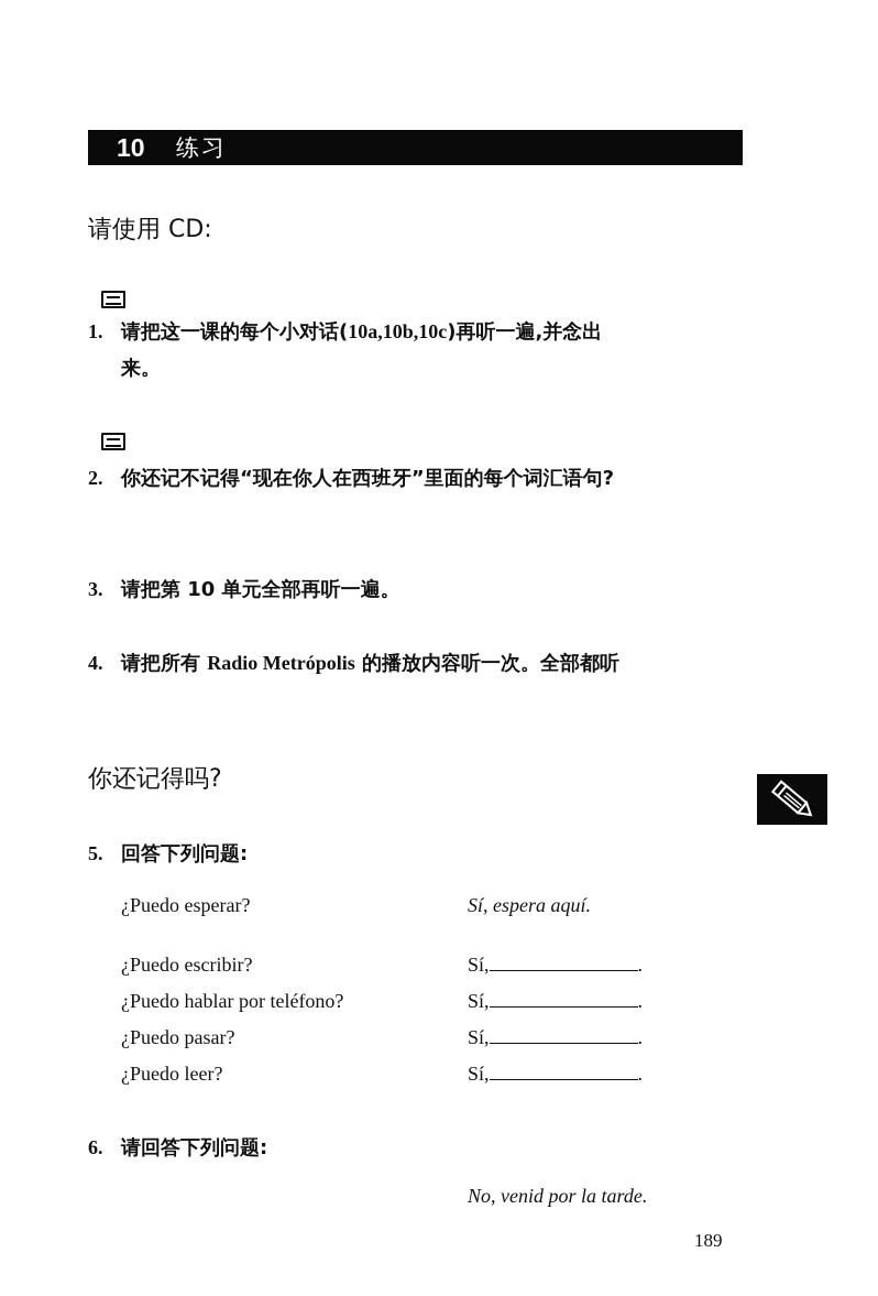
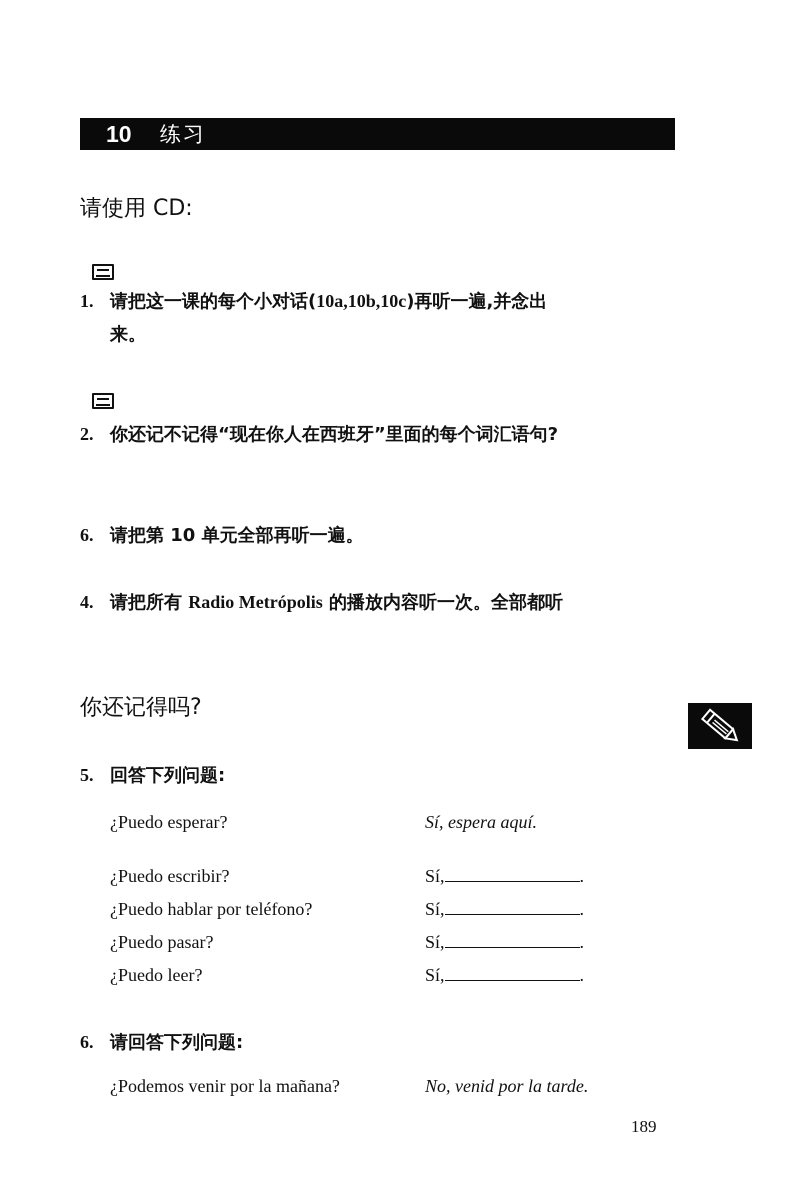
  10
  练习
  请使用 CD:
  1. 请把这一课的每个小对话(10a,10b,10c)再听一遍,并念出
  来。
  2. 你还记不记得“现在你人在西班牙”里面的每个词汇语句?
- 3. 请把第 10 单元全部再听一遍。
+ 6. 请把第 10 单元全部再听一遍。
  4. 请把所有 Radio Metrópolis 的播放内容听一次。全部都听
  你还记得吗?
  5. 回答下列问题:
  ¿Puedo esperar?
  Sí, espera aquí.
  ¿Puedo escribir?
  Sí, .
  ¿Puedo hablar por teléfono?
  Sí, .
  ¿Puedo pasar?
  Sí, .
  ¿Puedo leer?
  Sí, .
  6. 请回答下列问题:
+ ¿Podemos venir por la mañana?
  No, venid por la tarde.
  189
